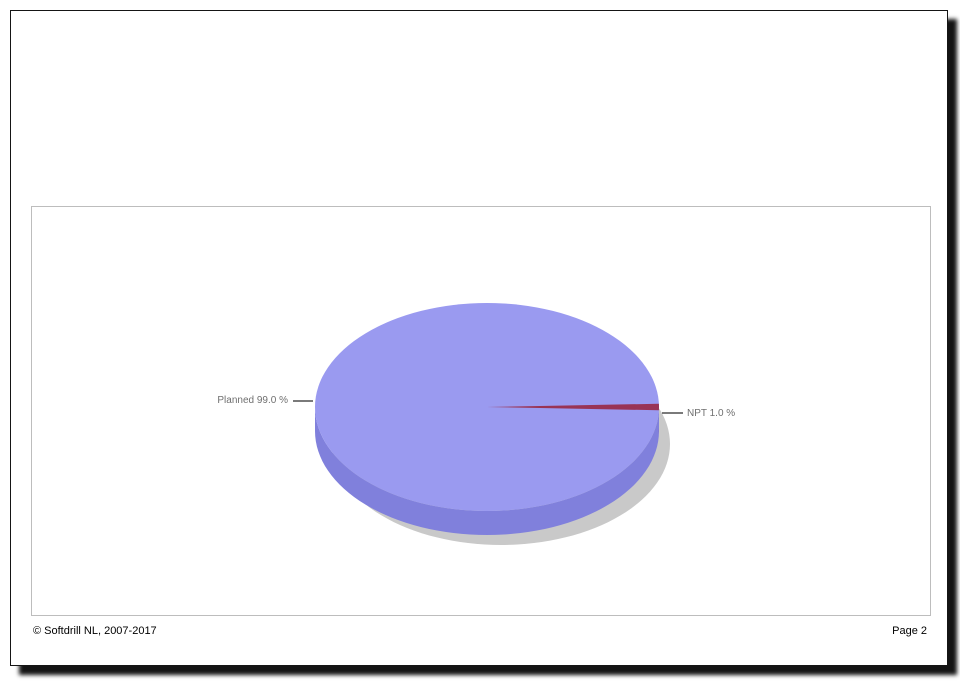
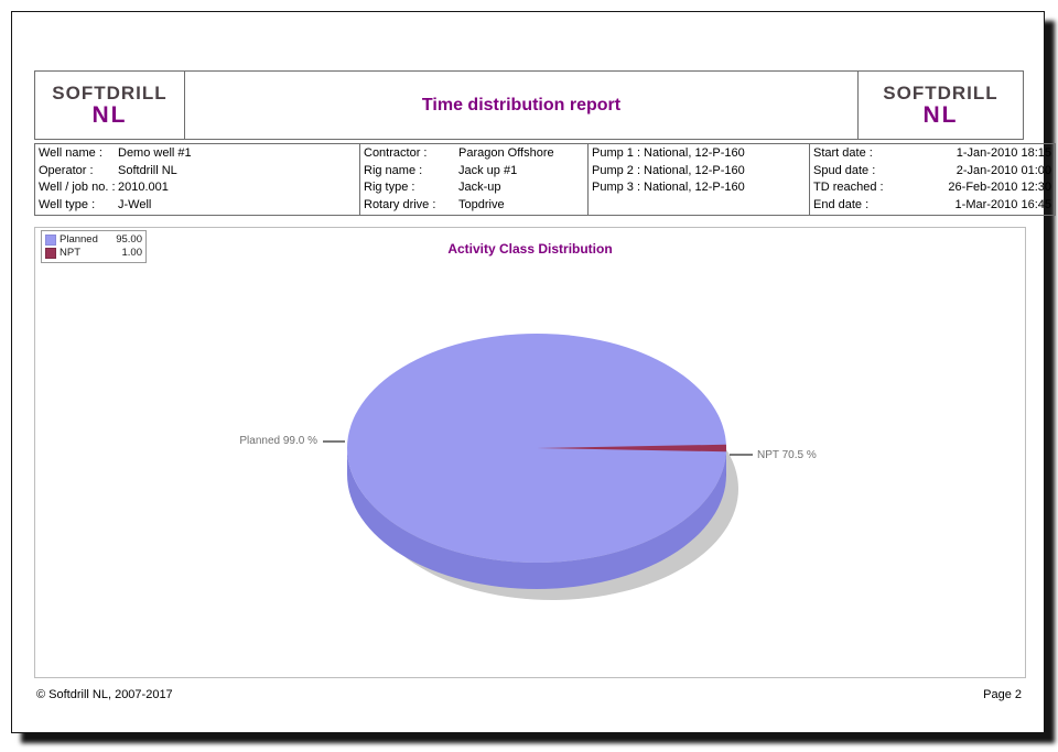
+ SOFTDRILL NL	Time distribution report	SOFTDRILL NL
+ Well name : Demo well #1 Operator : Softdrill NL Well / job no. : 2010.001 Well type : J-Well	Contractor : Paragon Offshore Rig name : Jack up #1 Rig type : Jack-up Rotary drive : Topdrive	Pump 1 : National, 12-P-160 Pump 2 : National, 12-P-160 Pump 3 : National, 12-P-160	Start date : 1-Jan-2010 18:15 Spud date : 2-Jan-2010 01:00 TD reached : 26-Feb-2010 12:30 End date : 1-Mar-2010 16:45
+ Activity Class Distribution
+ Planned
+ 95.00
+ NPT
+ 1.00
  Planned 99.0 %
- NPT 1.0 %
+ NPT 70.5 %
  © Softdrill NL, 2007-2017
  Page 2
